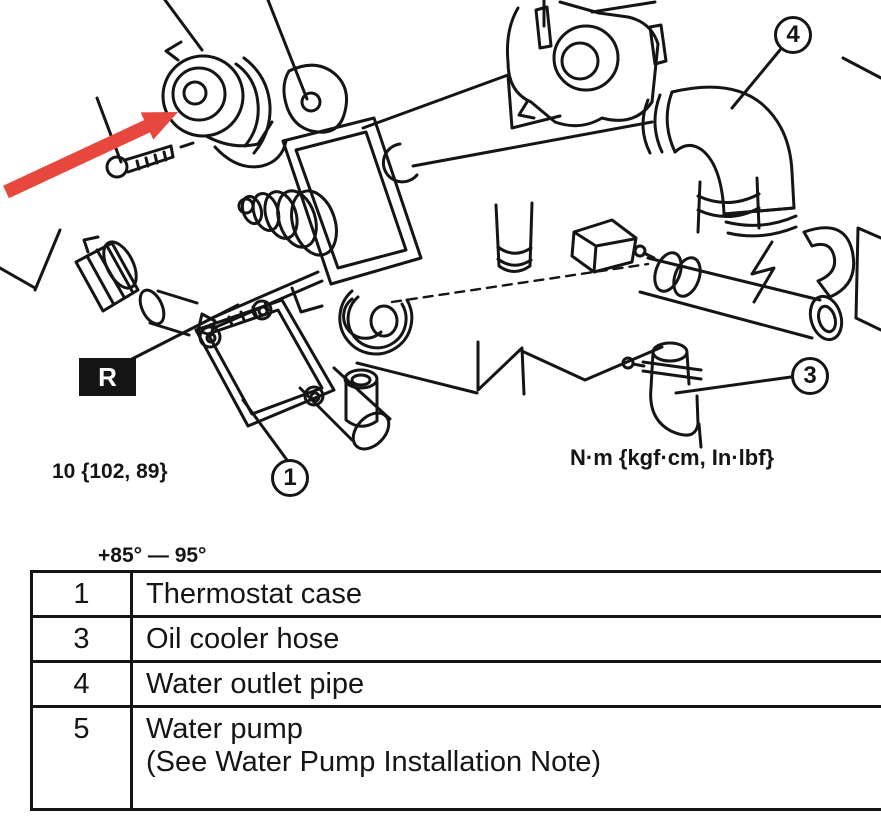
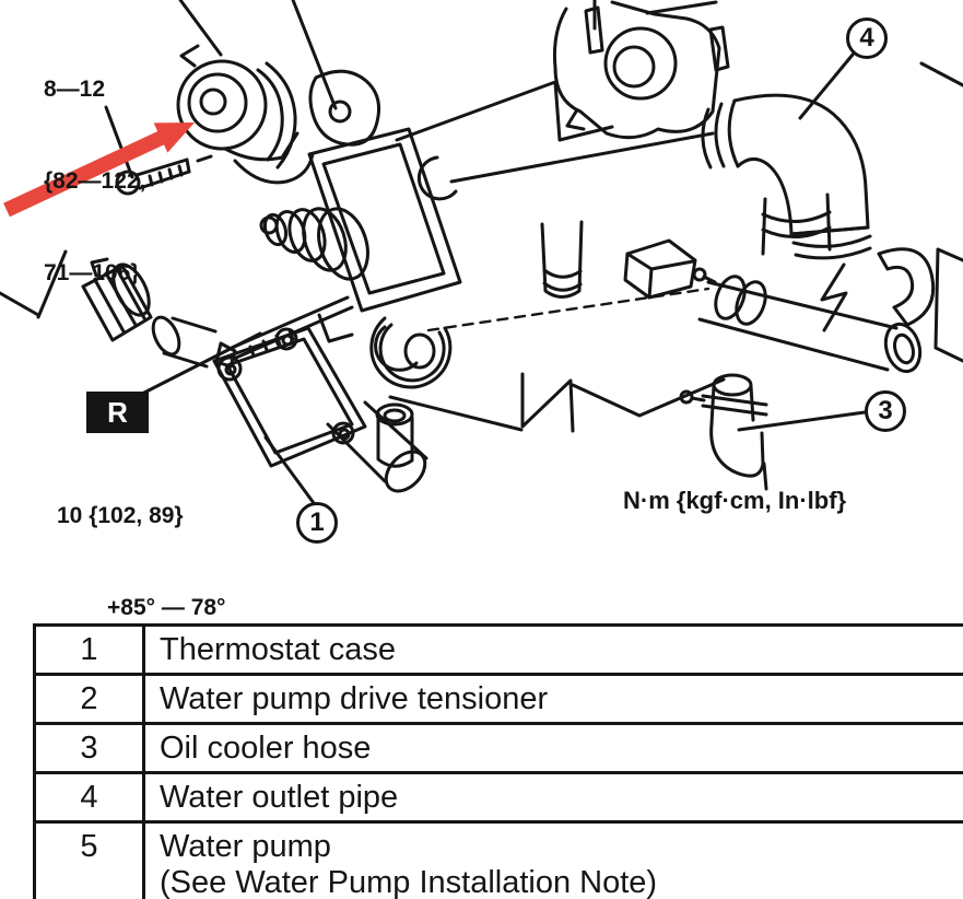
+ 8—12
+ {82—122,
+ 71—106}
  R
  10 {102, 89}
- +85° — 95°
+ +85° — 78°
  N·m {kgf·cm, In·lbf}
  1
  3
  4
  1	Thermostat case
+ 2	Water pump drive tensioner
  3	Oil cooler hose
  4	Water outlet pipe
  5	Water pump (See Water Pump Installation Note)
